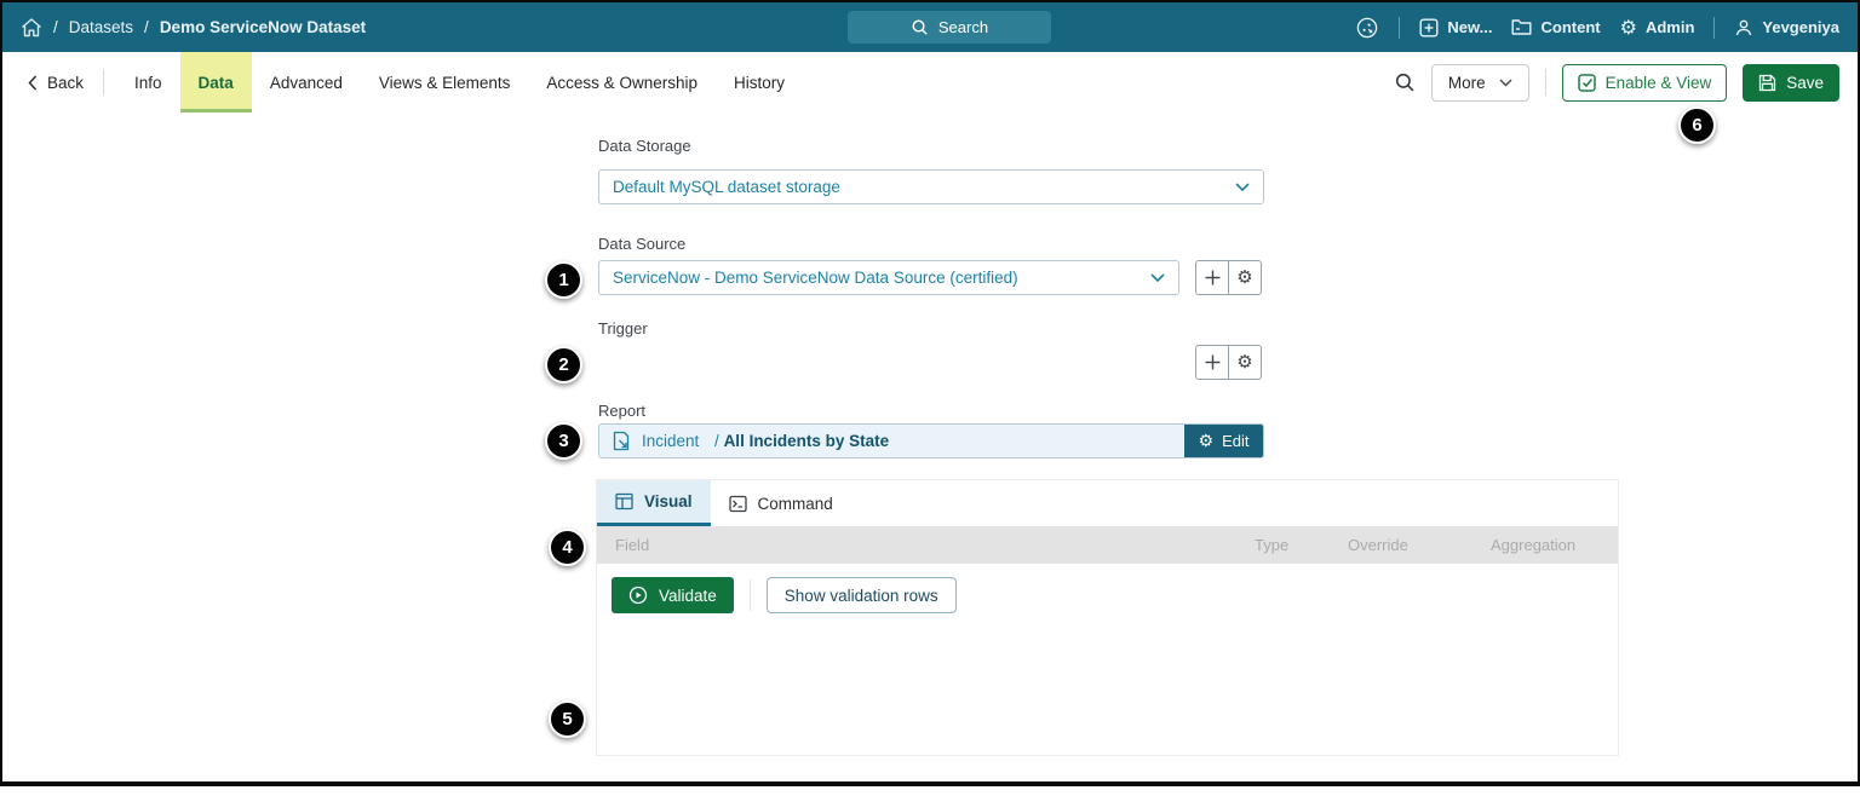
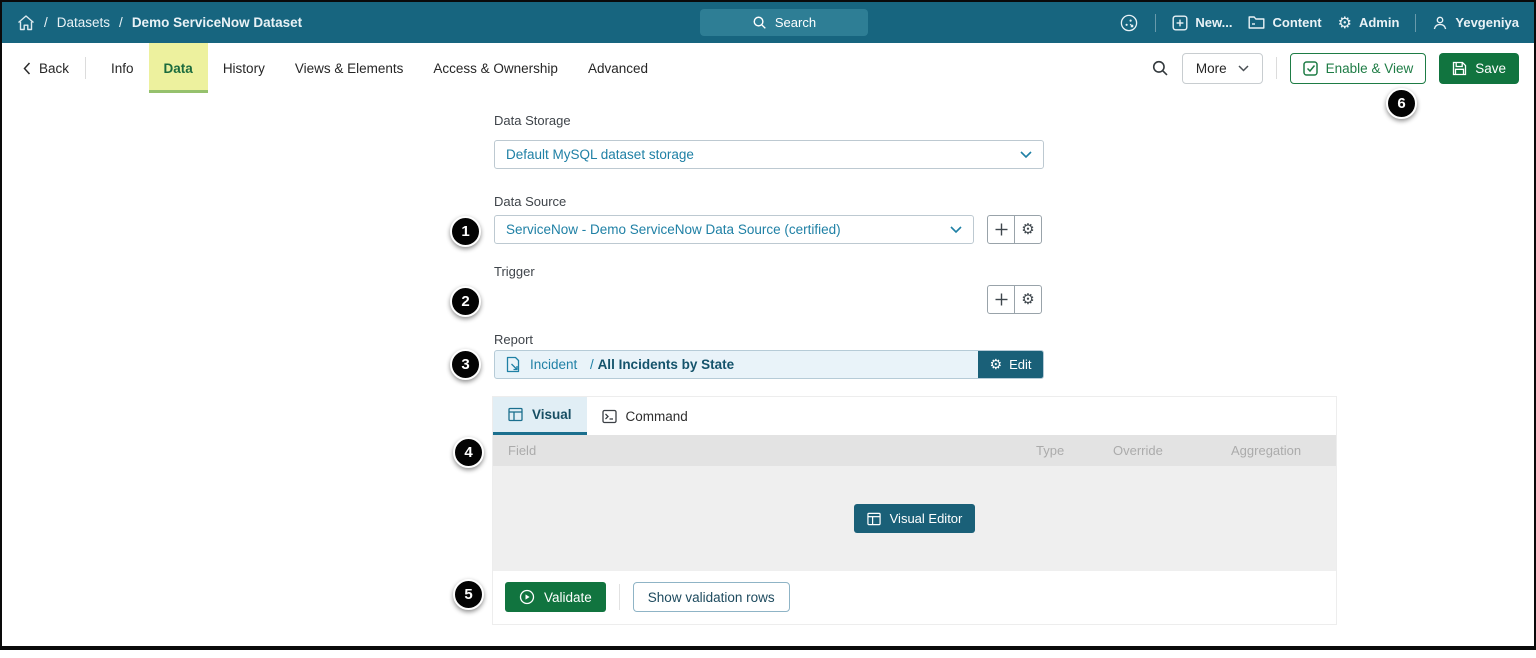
  /
  Datasets
  /
  Demo ServiceNow Dataset
  Search
  New...
  Content
  ⚙
  Admin
  Yevgeniya
  Back
  Info
  Data
- Advanced
+ History
  Views & Elements
  Access & Ownership
- History
+ Advanced
  More
  Enable & View
  Save
  Data Storage
  Default MySQL dataset storage
  Data Source
  ServiceNow - Demo ServiceNow Data Source (certified)
  ⚙
  Trigger
  ⚙
  Report
  Incident
  /
  All Incidents by State
  ⚙
  Edit
  Visual
  Command
  Field
  Type
  Override
  Aggregation
+ Visual Editor
  Validate
  Show validation rows
  1
  2
  3
  4
  5
  6
